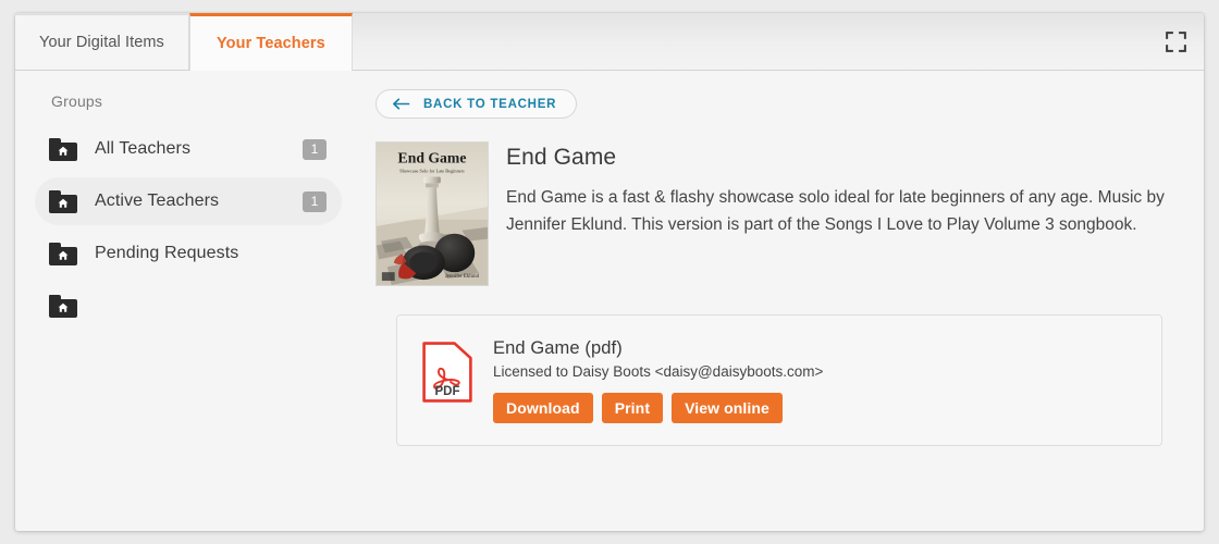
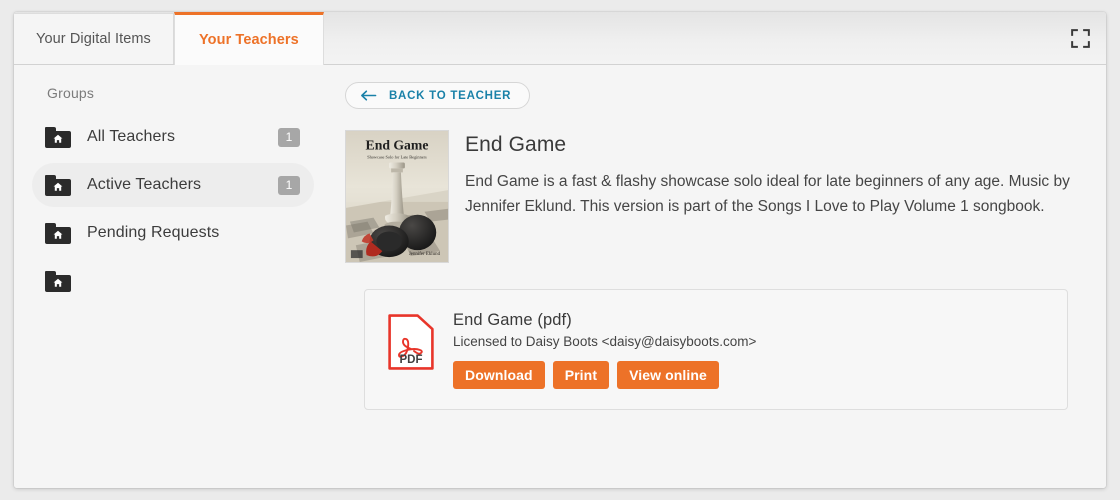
  Your Digital Items
  Your Teachers
  Groups
  All Teachers
  1
  Active Teachers
  1
  Pending Requests
  BACK TO TEACHER
  End Game
  End Game
- End Game is a fast & flashy showcase solo ideal for late beginners of any age. Music by Jennifer Eklund. This version is part of the Songs I Love to Play Volume 3 songbook.
+ End Game is a fast & flashy showcase solo ideal for late beginners of any age. Music by Jennifer Eklund. This version is part of the Songs I Love to Play Volume 1 songbook.
  PDF
  End Game (pdf)
  Licensed to Daisy Boots <daisy@daisyboots.com>
  Download
  Print
  View online
